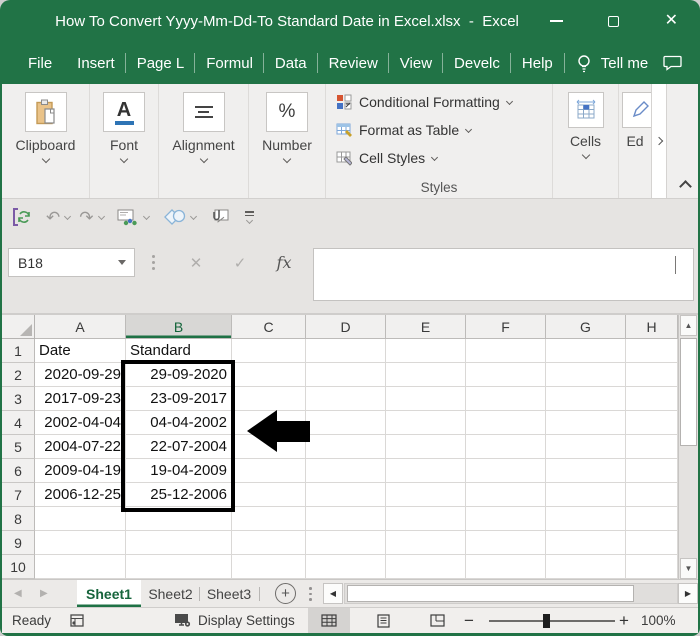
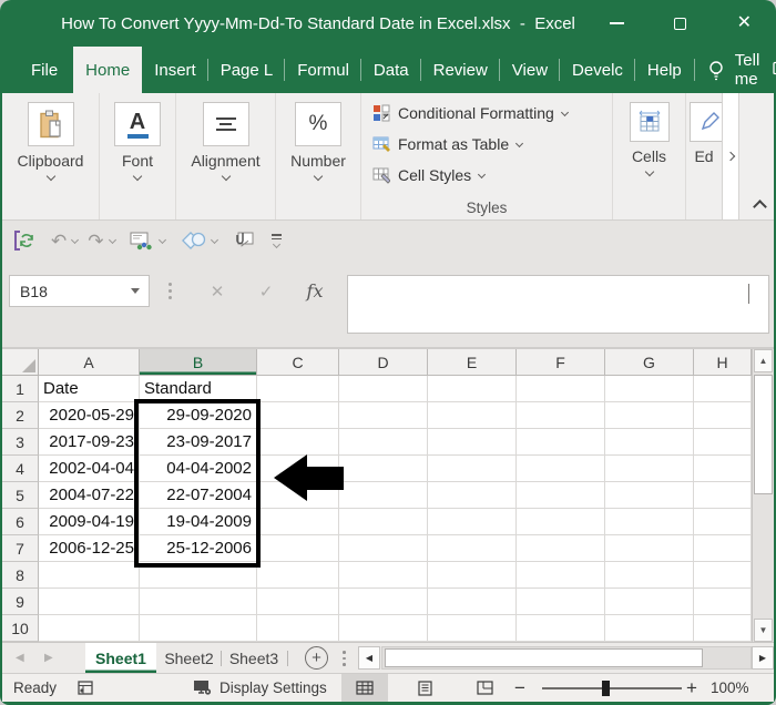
  How To Convert Yyyy-Mm-Dd-To Standard Date in Excel.xlsx - Excel
  ✕
  File
+ Home
  Insert
  Page L
  Formul
  Data
  Review
  View
  Develc
  Help
  Tell me
  Clipboard
  A
  Font
  Alignment
  %
  Number
  Conditional Formatting
  Format as Table
  Cell Styles
  Styles
  Cells
  Ed
  ↶
  ↷
  B18
  ✕
  ✓
  fx
  10
  9
  8
  25-12-2006
  2006-12-25
  7
  19-04-2009
  2009-04-19
  6
  22-07-2004
  2004-07-22
  5
  04-04-2002
  2002-04-04
  4
  23-09-2017
  2017-09-23
  3
  29-09-2020
- 2020-09-29
+ 2020-05-29
  2
  Standard
  Date
  1
  H
  G
  F
  E
  D
  C
  B
  A
  ▲
  ▼
  ◀
  ▶
  Sheet1
  Sheet2
  Sheet3
  +
  ◀
  ▶
  Ready
  Display Settings
  −
  +
  100%
